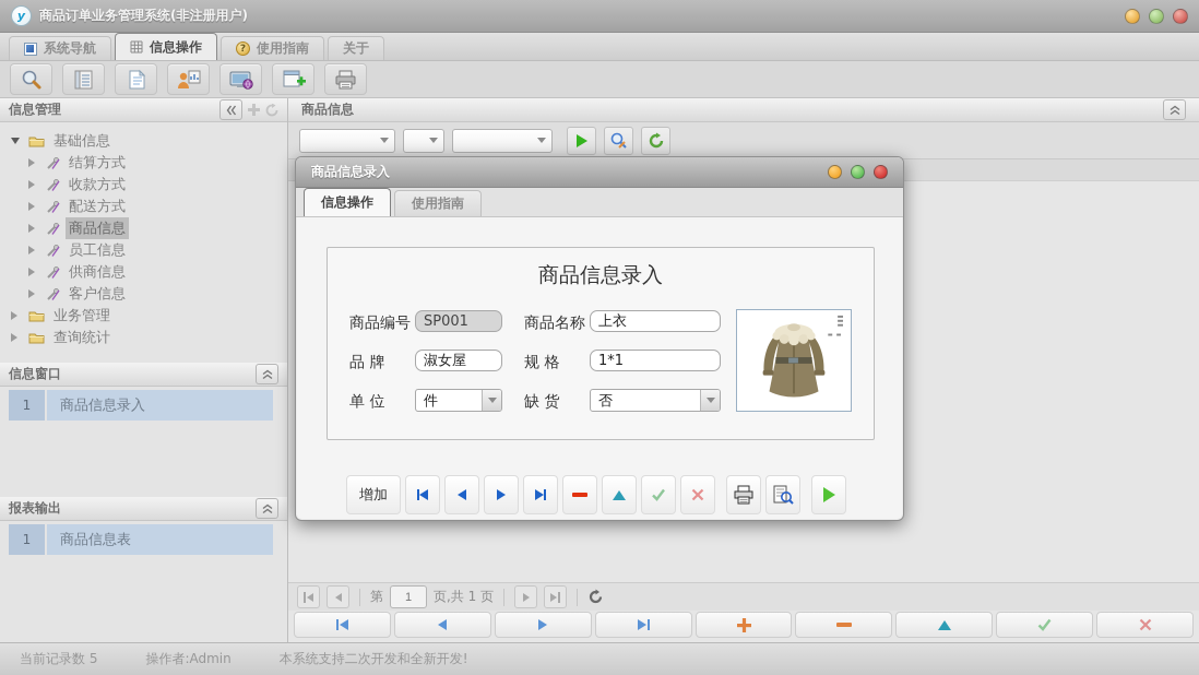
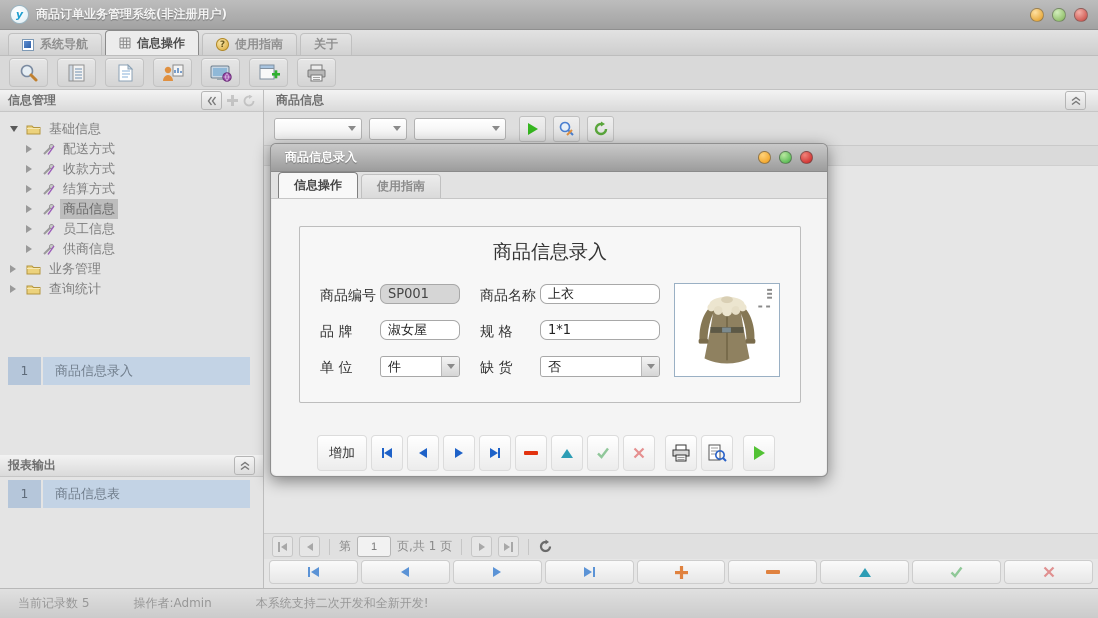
  y
  商品订单业务管理系统(非注册用户)
  系统导航
  信息操作
  ?
  使用指南
  关于
  信息管理
  基础信息
- 结算方式
+ 配送方式
  收款方式
- 配送方式
+ 结算方式
  商品信息
  员工信息
  供商信息
- 客户信息
  业务管理
  查询统计
- 信息窗口
  1
  商品信息录入
  报表输出
  1
  商品信息表
  商品信息
  第
  1
  页,共 1 页
  当前记录数 5
  操作者:Admin
  本系统支持二次开发和全新开发!
  商品信息录入
  信息操作
  使用指南
  商品信息录入
  商品编号
  SP001
  商品名称
  上衣
  品 牌
  淑女屋
  规 格
  1*1
  单 位
  件
  缺 货
  否
  增加
